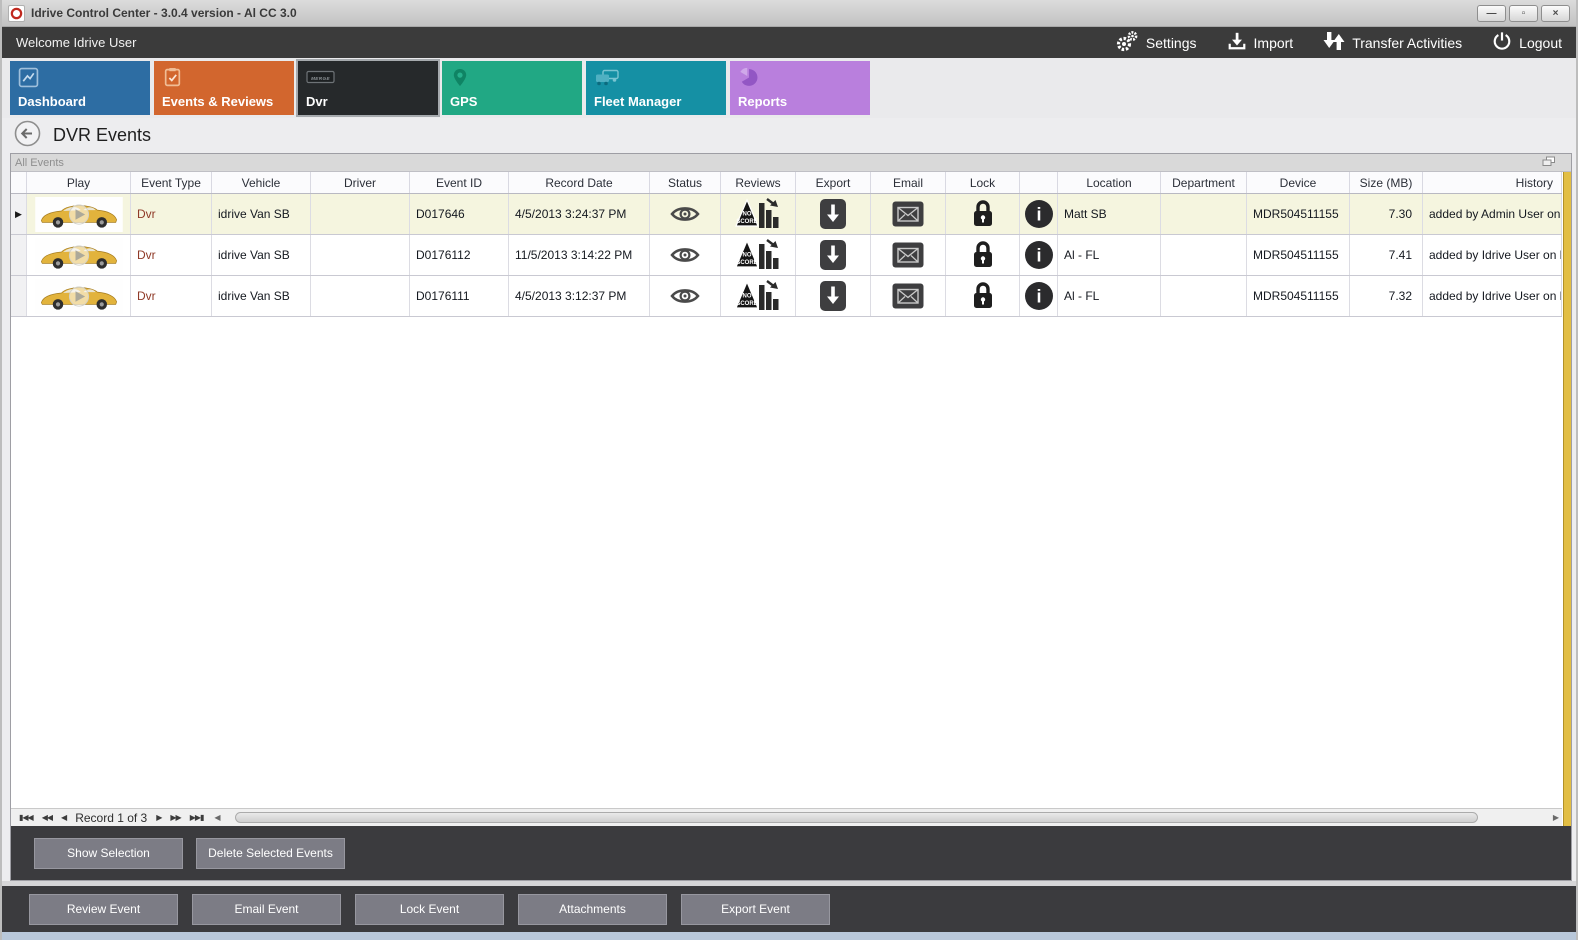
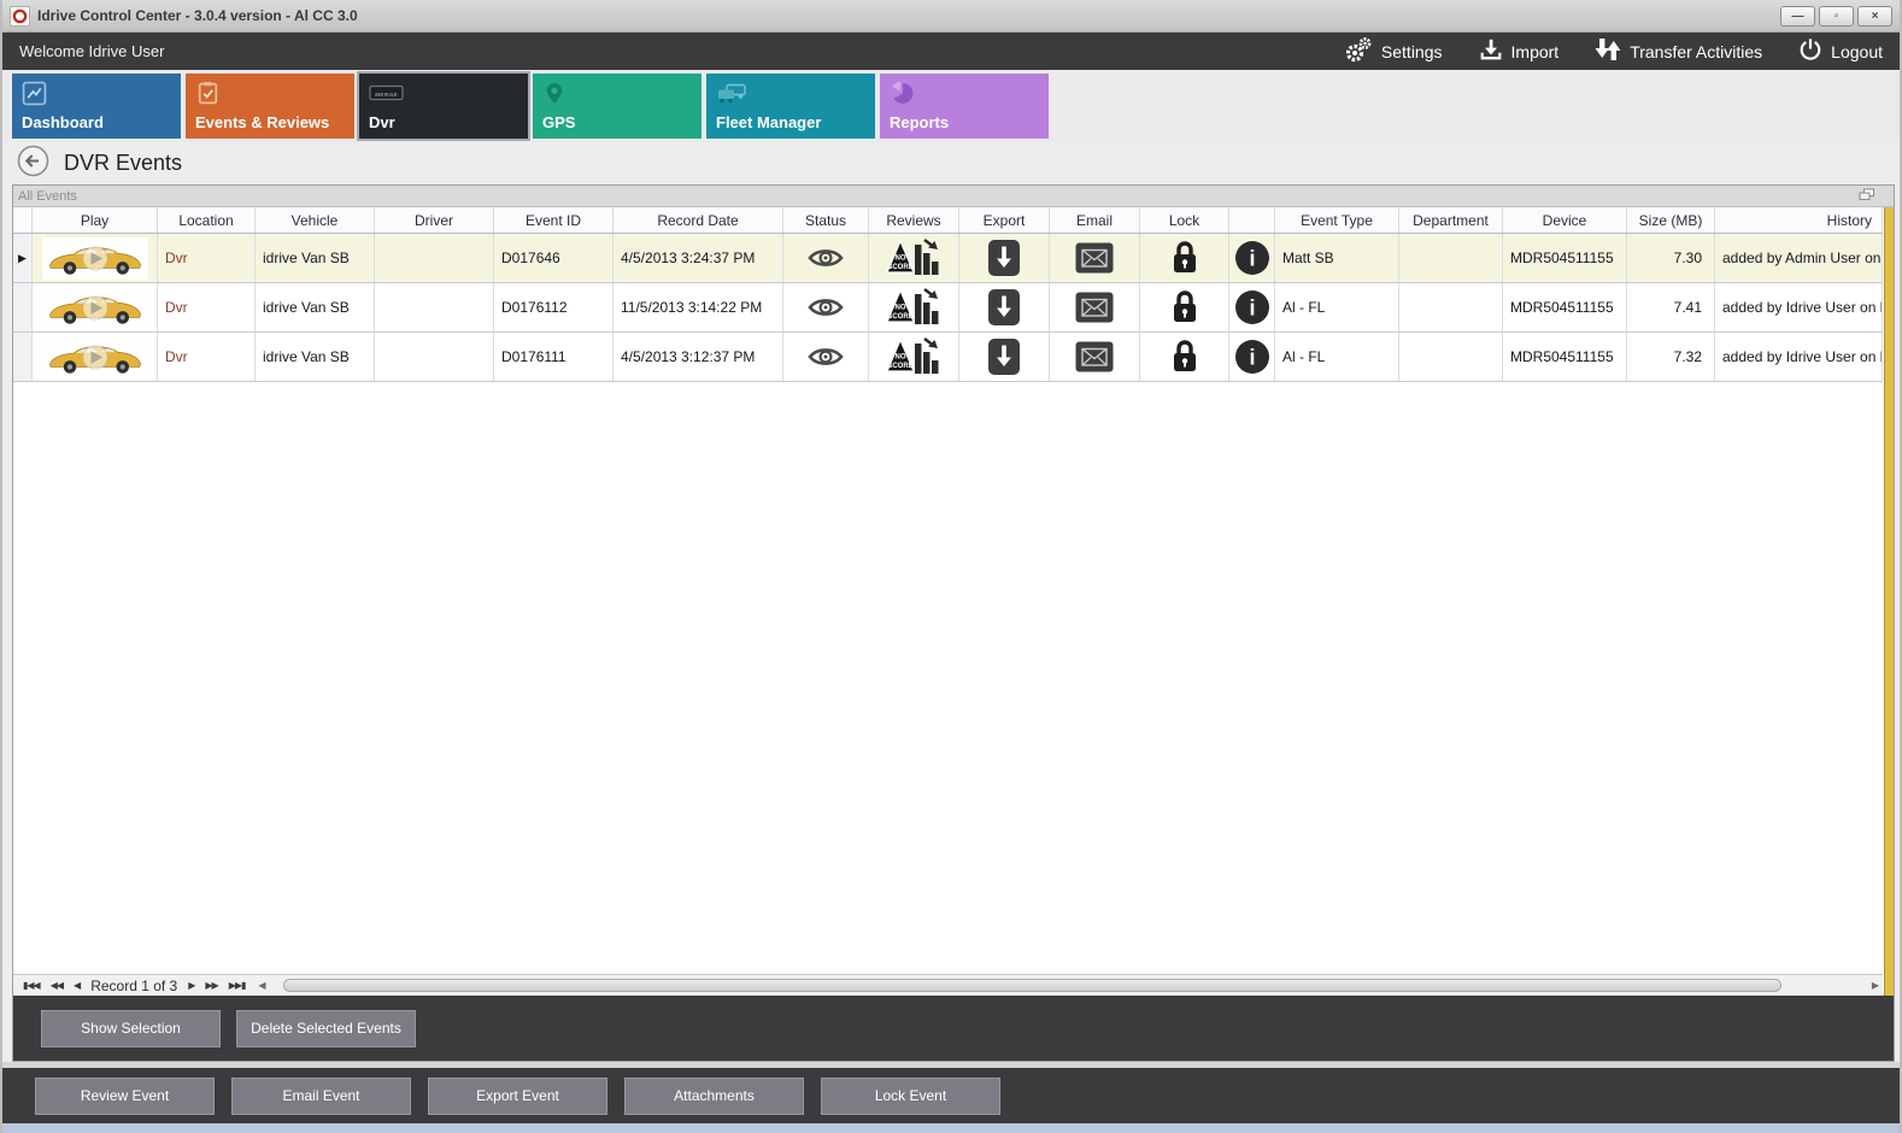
  Idrive Control Center - 3.0.4 version - Al CC 3.0
  —
  ▫
  ×
  Welcome Idrive User
  Settings
  Import
  Transfer Activities
  Logout
  Dashboard
  Events & Reviews
  Dvr
  GPS
  Fleet Manager
  Reports
  DVR Events
  All Events
  Play
- Event Type
+ Location
  Vehicle
  Driver
  Event ID
  Record Date
  Status
  Reviews
  Export
  Email
  Lock
- Location
+ Event Type
  Department
  Device
  Size (MB)
  History
  ▶
  Dvr
  idrive Van SB
  D017646
  4/5/2013 3:24:37 PM
  Matt SB
  MDR504511155
  7.30
  added by Admin User on
  Dvr
  idrive Van SB
  D0176112
  11/5/2013 3:14:22 PM
  Al - FL
  MDR504511155
  7.41
  added by Idrive User on l
  Dvr
  idrive Van SB
  D0176111
  4/5/2013 3:12:37 PM
  Al - FL
  MDR504511155
  7.32
  added by Idrive User on l
  ▮◀◀
  ◀◀
  ◀
  Record 1 of 3
  ▶
  ▶▶
  ▶▶▮
  ◀
  ▶
  Show Selection
  Delete Selected Events
  Review Event
  Email Event
- Lock Event
+ Export Event
  Attachments
- Export Event
+ Lock Event
